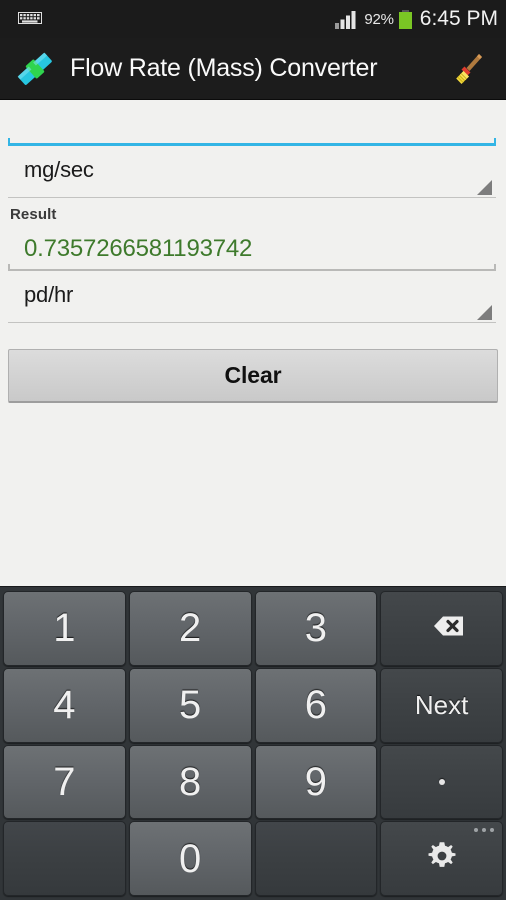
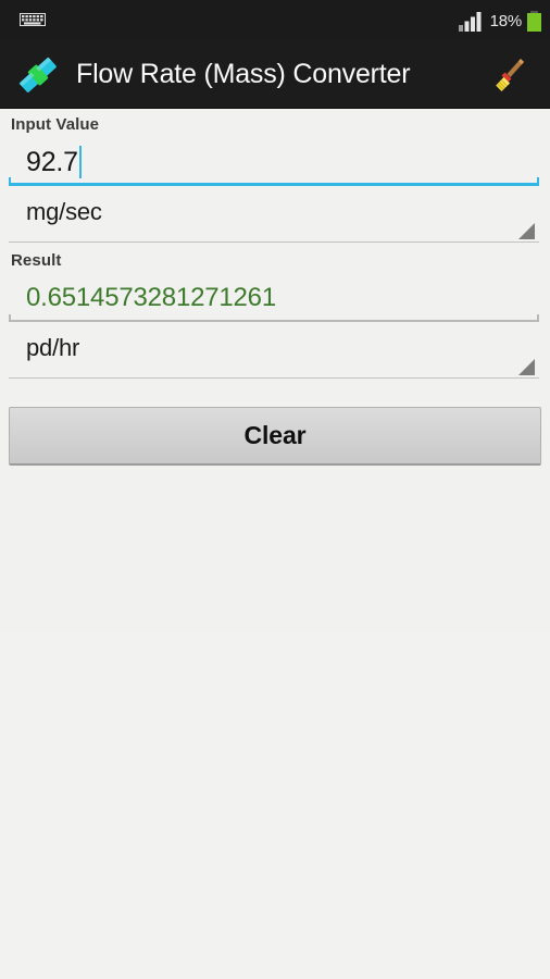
- 92%
+ 18%
- 6:45 PM
  Flow Rate (Mass) Converter
+ Input Value
+ 92.7
  mg/sec
  Result
- 0.7357266581193742
+ 0.6514573281271261
  pd/hr
  Clear
- 1
- 2
- 3
- 4
- 5
- 6
- Next
- 7
- 8
- 9
- 0
